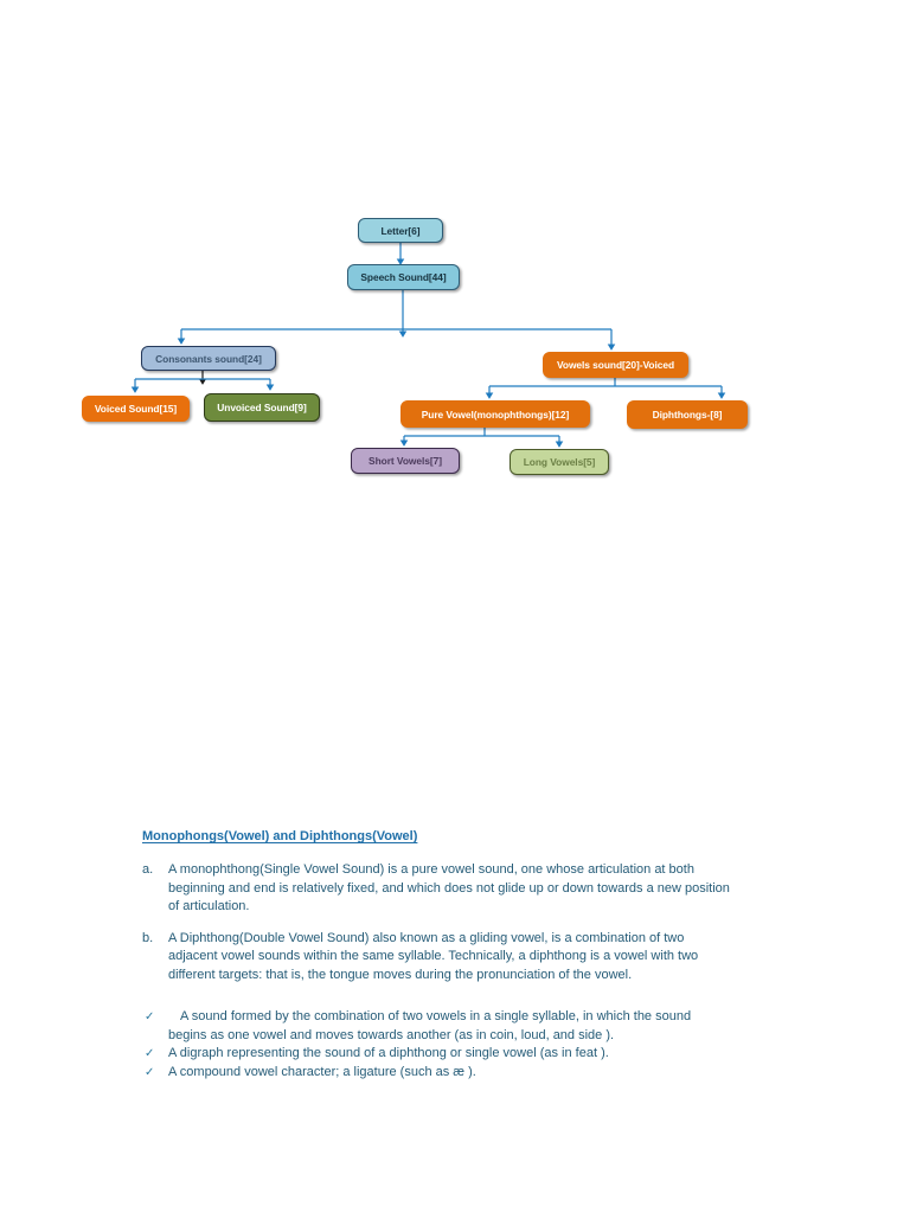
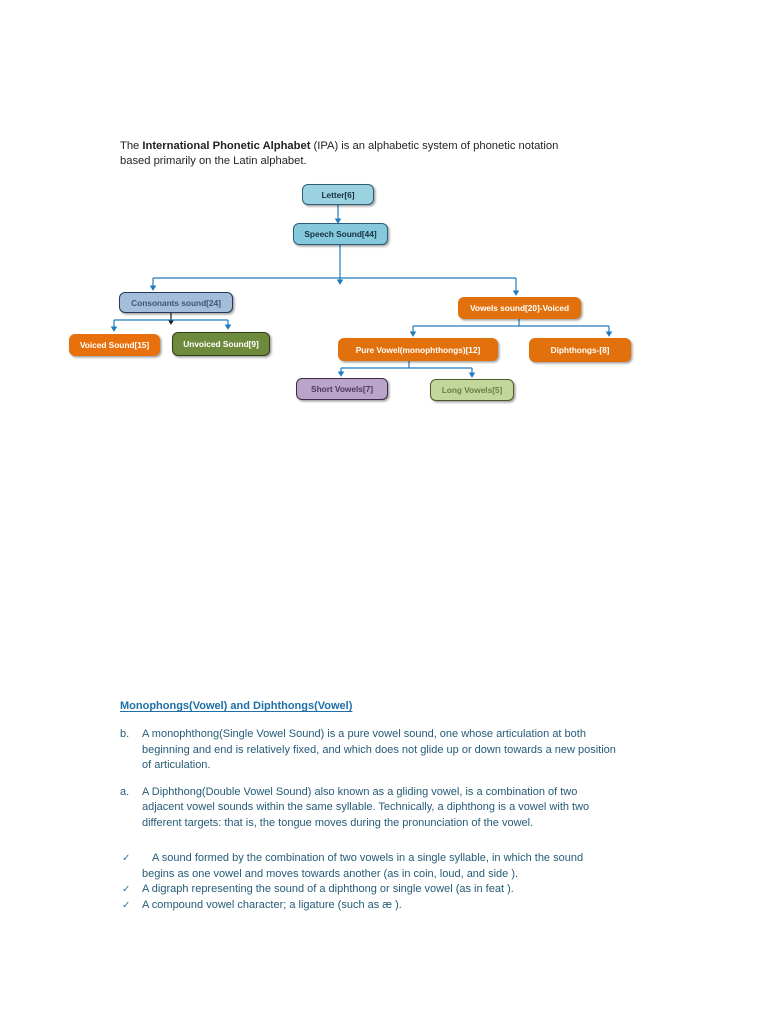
+ The International Phonetic Alphabet (IPA) is an alphabetic system of phonetic notation based primarily on the Latin alphabet.
  Letter[6]
  Speech Sound[44]
  Consonants sound[24]
  Vowels sound[20]-Voiced
  Voiced Sound[15]
  Unvoiced Sound[9]
  Pure Vowel(monophthongs)[12]
  Diphthongs-[8]
  Short Vowels[7]
  Long Vowels[5]
  Monophongs(Vowel) and Diphthongs(Vowel)
- a.
+ b.
  A monophthong(Single Vowel Sound) is a pure vowel sound, one whose articulation at both beginning and end is relatively fixed, and which does not glide up or down towards a new position of articulation.
- b.
+ a.
  A Diphthong(Double Vowel Sound) also known as a gliding vowel, is a combination of two adjacent vowel sounds within the same syllable. Technically, a diphthong is a vowel with two different targets: that is, the tongue moves during the pronunciation of the vowel.
  ✓
  A sound formed by the combination of two vowels in a single syllable, in which the sound begins as one vowel and moves towards another (as in coin, loud, and side ).
  ✓
  A digraph representing the sound of a diphthong or single vowel (as in feat ).
  ✓
  A compound vowel character; a ligature (such as æ ).
